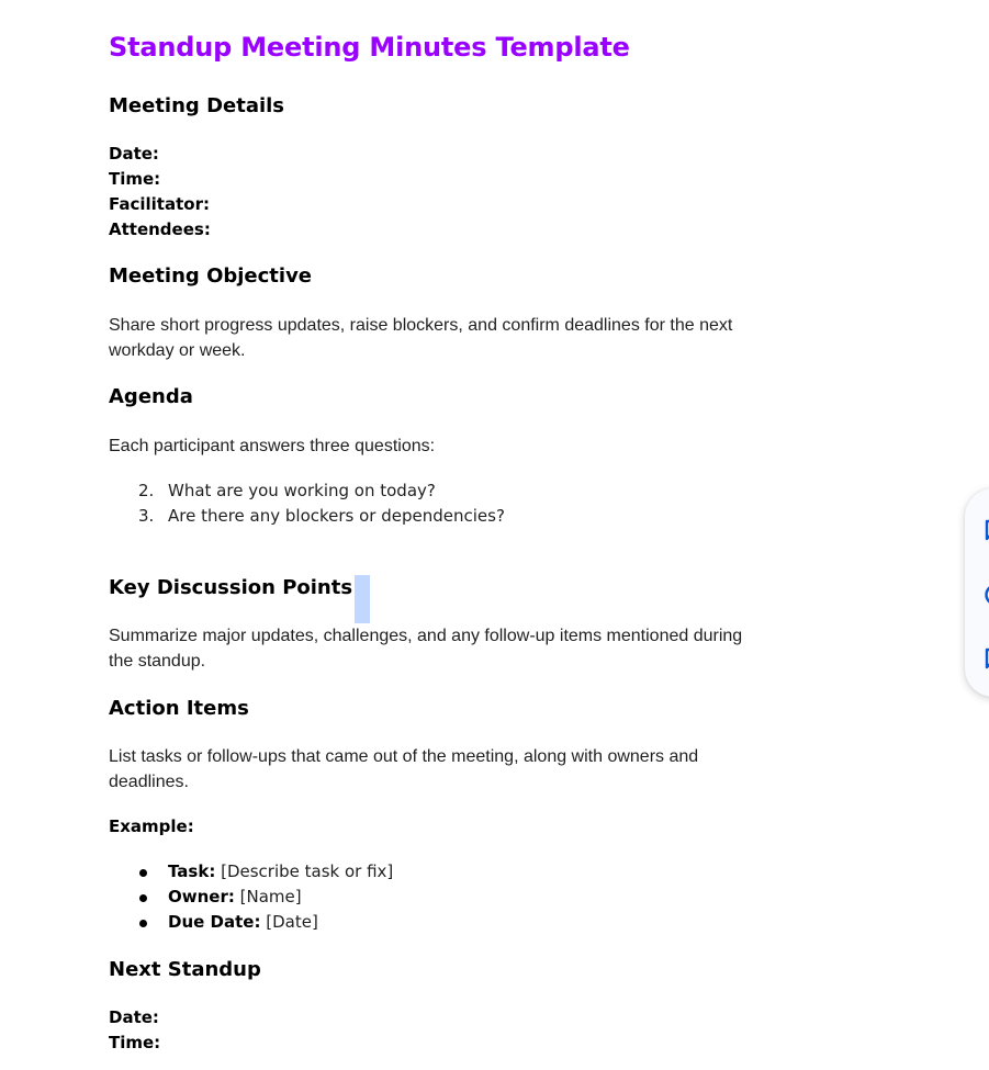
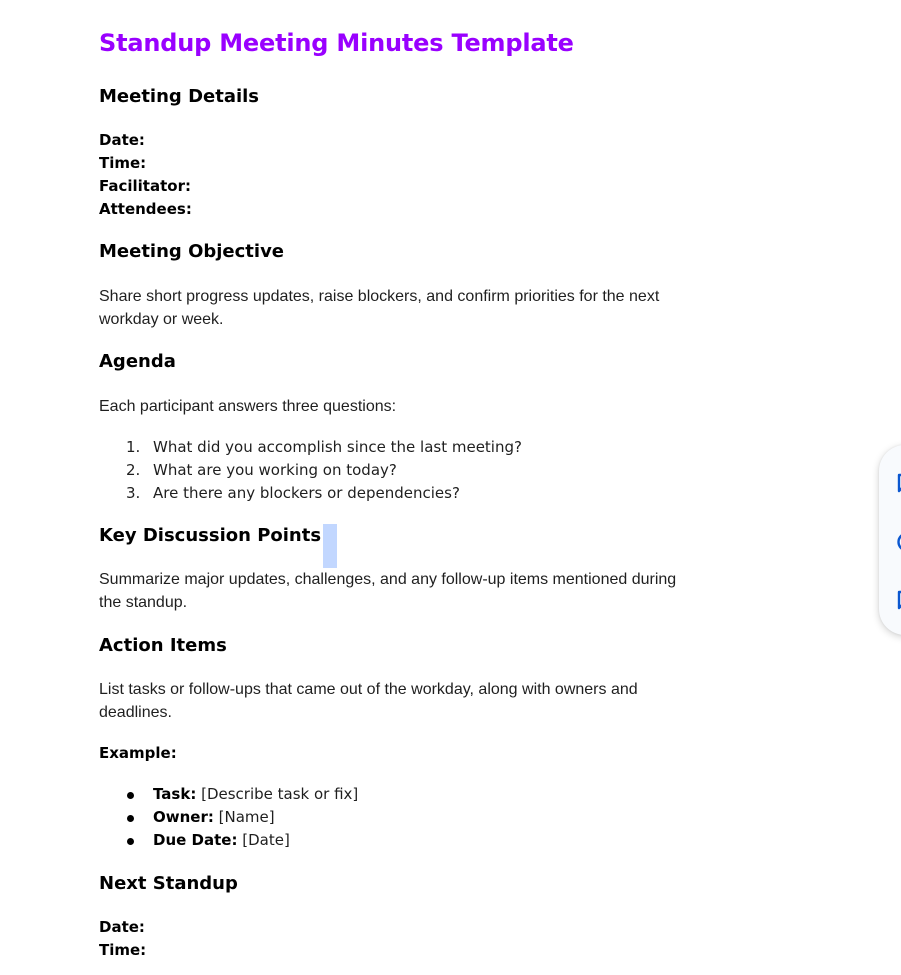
  Standup Meeting Minutes Template
  Meeting Details
  Date:
  Time:
  Facilitator:
  Attendees:
  Meeting Objective
- Share short progress updates, raise blockers, and confirm deadlines for the next
+ Share short progress updates, raise blockers, and confirm priorities for the next
  workday or week.
  Agenda
  Each participant answers three questions:
+ 1.
+ What did you accomplish since the last meeting?
  2.
  What are you working on today?
  3.
  Are there any blockers or dependencies?
  Key Discussion Points
  Summarize major updates, challenges, and any follow-up items mentioned during
  the standup.
  Action Items
- List tasks or follow-ups that came out of the meeting, along with owners and
+ List tasks or follow-ups that came out of the workday, along with owners and
  deadlines.
  Example:
  Task: [Describe task or fix]
  Owner: [Name]
  Due Date: [Date]
  Next Standup
  Date:
  Time:
